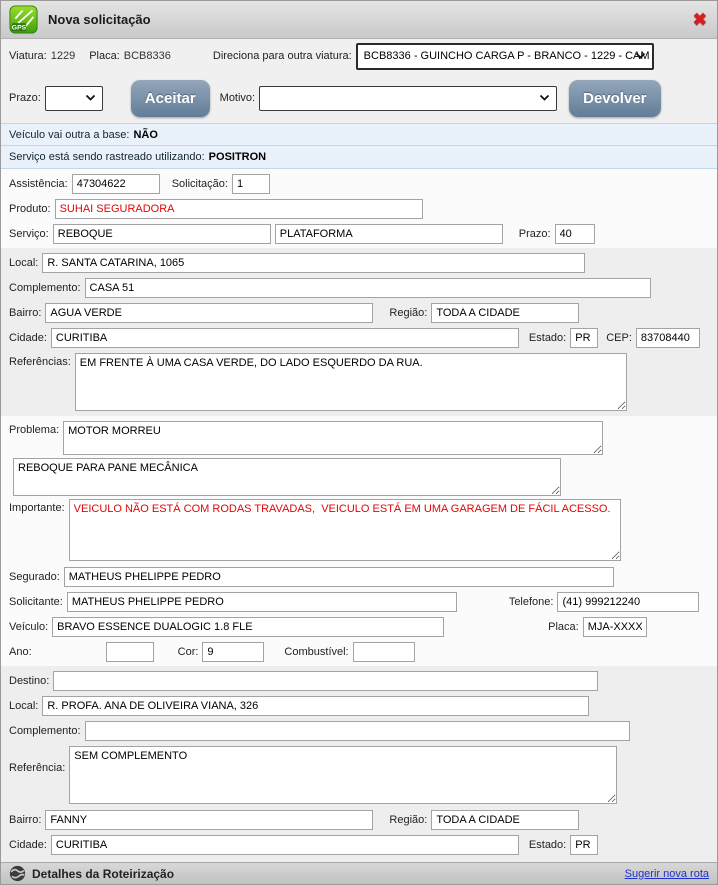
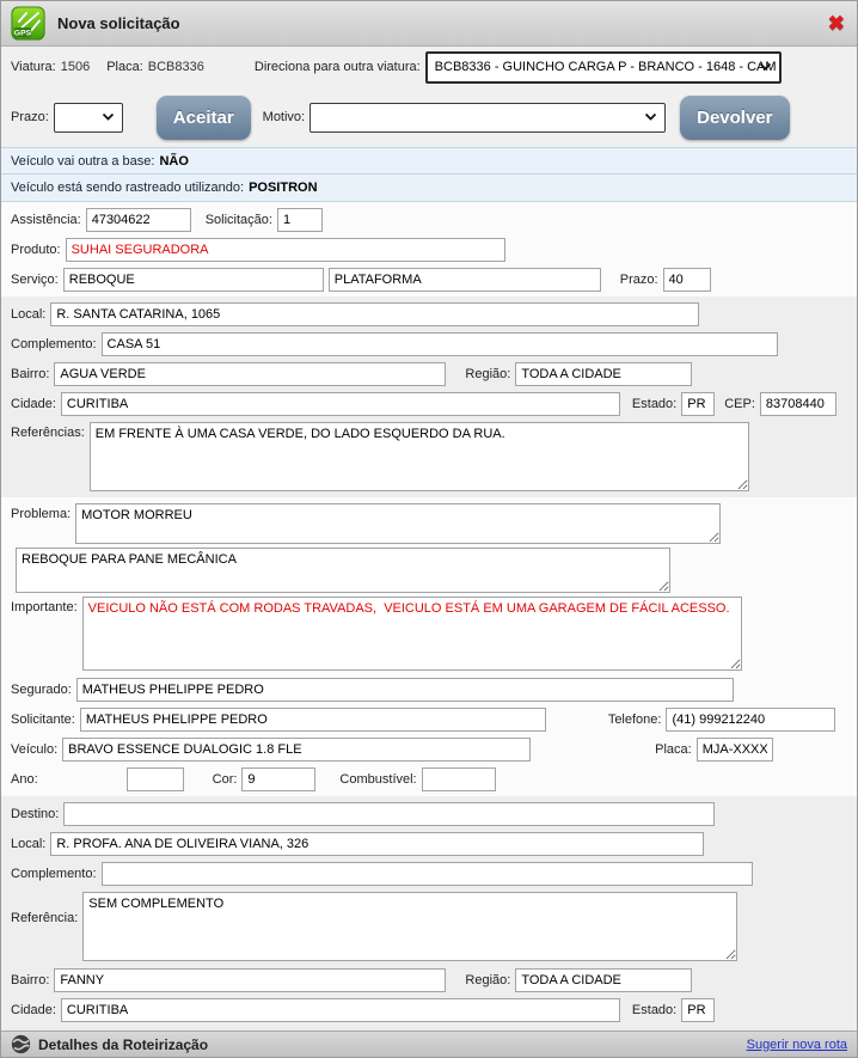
  Nova solicitação
  ✖
  Viatura:
- 1229
+ 1506
  Placa:
  BCB8336
  Direciona para outra viatura:
- BCB8336 - GUINCHO CARGA P - BRANCO - 1229 - CAM
+ BCB8336 - GUINCHO CARGA P - BRANCO - 1648 - CAM
  Prazo:
  Aceitar
  Motivo:
  Devolver
  Veículo vai outra a base:
  NÃO
- Serviço está sendo rastreado utilizando:
+ Veículo está sendo rastreado utilizando:
  POSITRON
  Assistência:
  47304622
  Solicitação:
  1
  Produto:
  SUHAI SEGURADORA
  Serviço:
  REBOQUE
  PLATAFORMA
  Prazo:
  40
  Local:
  R. SANTA CATARINA, 1065
  Complemento:
  CASA 51
  Bairro:
  AGUA VERDE
  Região:
  TODA A CIDADE
  Cidade:
  CURITIBA
  Estado:
  PR
  CEP:
  83708440
  Referências:
  EM FRENTE À UMA CASA VERDE, DO LADO ESQUERDO DA RUA.
  Problema:
  MOTOR MORREU
  REBOQUE PARA PANE MECÂNICA
  Importante:
  VEICULO NÃO ESTÁ COM RODAS TRAVADAS, VEICULO ESTÁ EM UMA GARAGEM DE FÁCIL ACESSO.
  Segurado:
  MATHEUS PHELIPPE PEDRO
  Solicitante:
  MATHEUS PHELIPPE PEDRO
  Telefone:
  (41) 999212240
  Veículo:
  BRAVO ESSENCE DUALOGIC 1.8 FLE
  Placa:
  MJA-XXXX
  Ano:
  Cor:
  9
  Combustível:
  Destino:
  Local:
  R. PROFA. ANA DE OLIVEIRA VIANA, 326
  Complemento:
  Referência:
  SEM COMPLEMENTO
  Bairro:
  FANNY
  Região:
  TODA A CIDADE
  Cidade:
  CURITIBA
  Estado:
  PR
  Detalhes da Roteirização
  Sugerir nova rota
